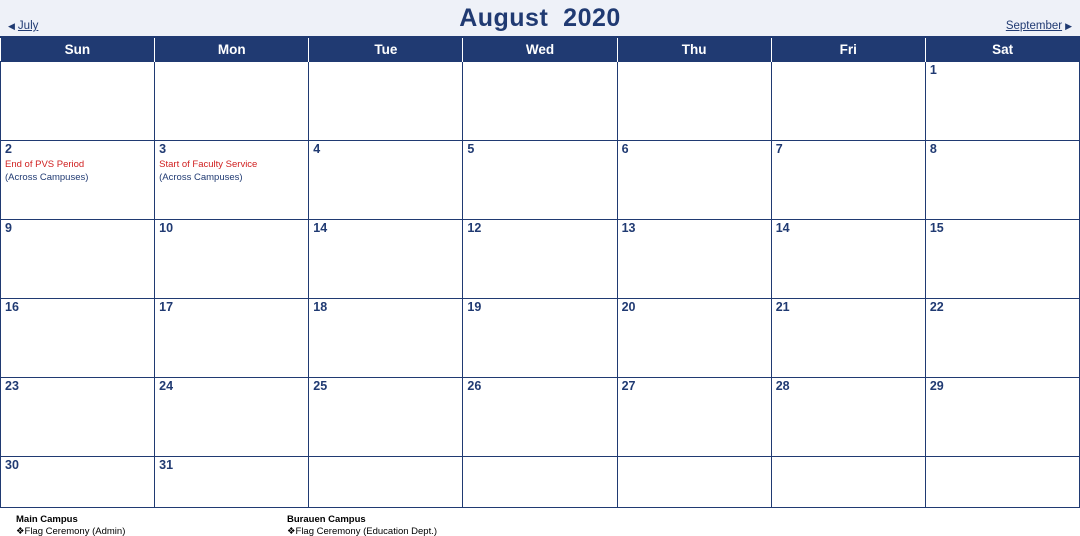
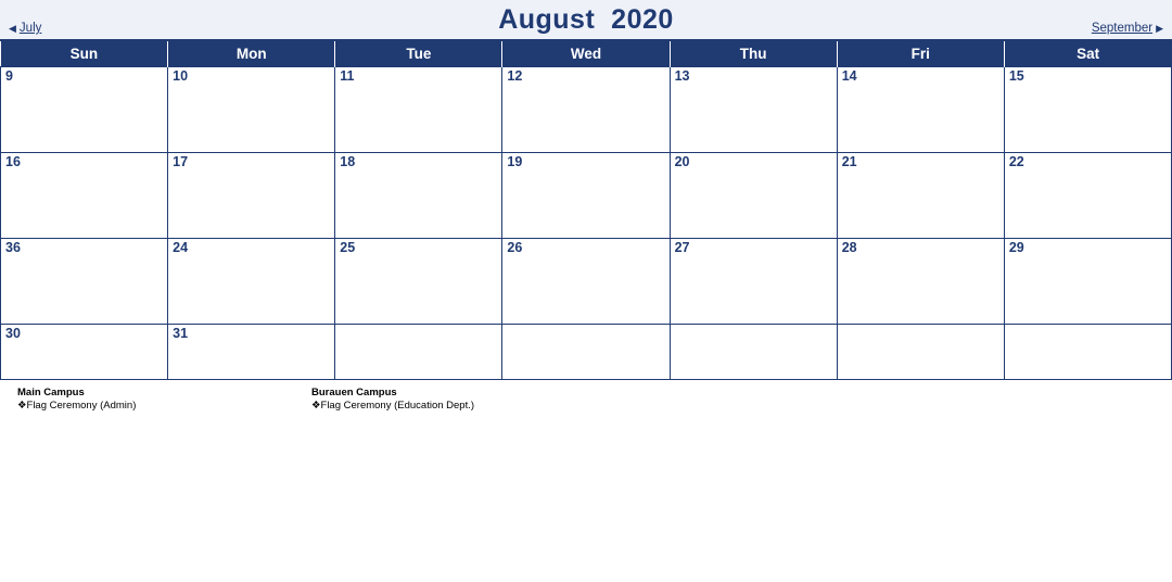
  ◀
  July
  August 2020
  September
  ▶
  Sun	Mon	Tue	Wed	Thu	Fri	Sat
- 						1
- 2End of PVS Period(Across Campuses)	3Start of Faculty Service(Across Campuses)	4	5	6	7	8
- 9	10	14	12	13	14	15
+ 9	10	11	12	13	14	15
  16	17	18	19	20	21	22
- 23	24	25	26	27	28	29
+ 36	24	25	26	27	28	29
  30	31
  Main Campus
  ❖Flag Ceremony (Admin)
  Burauen Campus
  ❖Flag Ceremony (Education Dept.)
